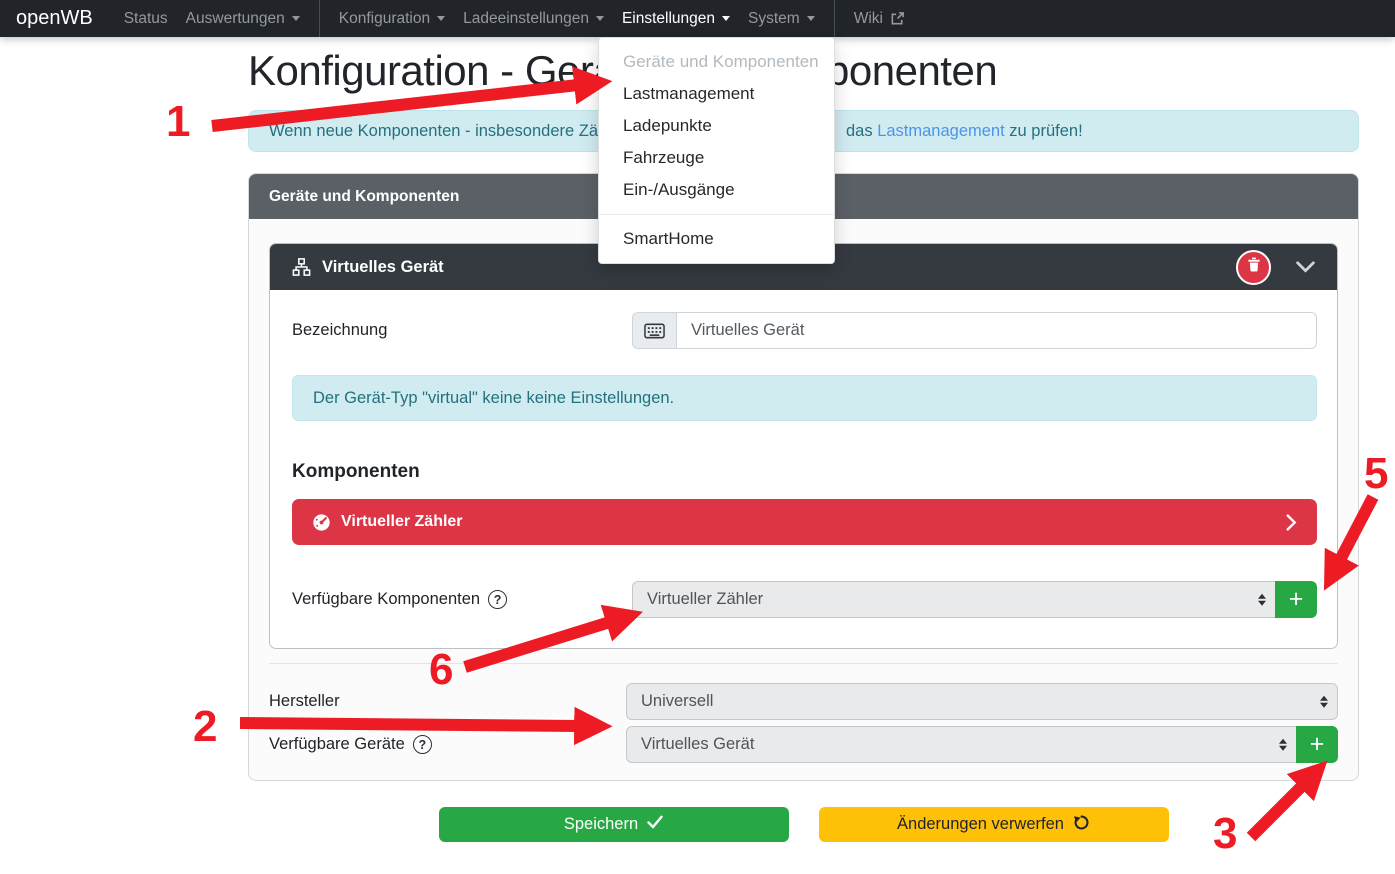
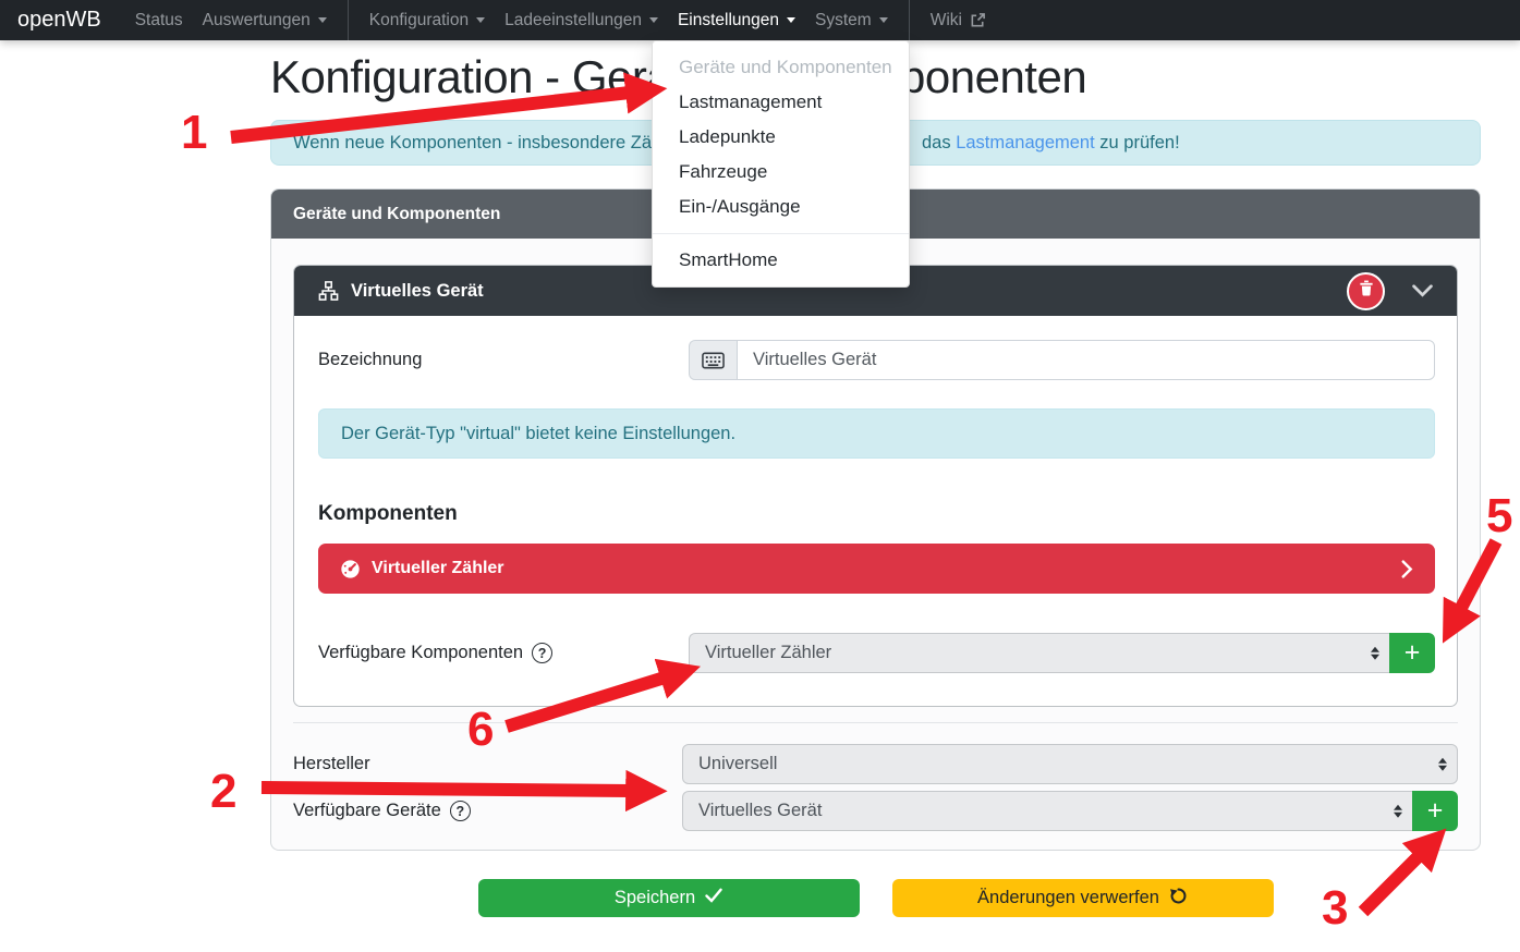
  openWB
  Status
  Auswertungen
  Konfiguration
  Ladeeinstellungen
  Einstellungen
  System
  Wiki
  Konfiguration - Gerponenten
  Wenn neue Komponenten - insbesondere Zä
  das Lastmanagement zu prüfen!
  Geräte und Komponenten
  Virtuelles Gerät
  Bezeichnung
  Virtuelles Gerät
- Der Gerät-Typ "virtual" keine keine Einstellungen.
+ Der Gerät-Typ "virtual" bietet keine Einstellungen.
  Komponenten
  Virtueller Zähler
  Verfügbare Komponenten
  ?
  Virtueller Zähler
  +
  Hersteller
  Universell
  Verfügbare Geräte
  ?
  Virtuelles Gerät
  +
  Speichern
  Änderungen verwerfen
  Geräte und Komponenten
  Lastmanagement
  Ladepunkte
  Fahrzeuge
  Ein-/Ausgänge
  SmartHome
  1
  2
  3
  6
  5
